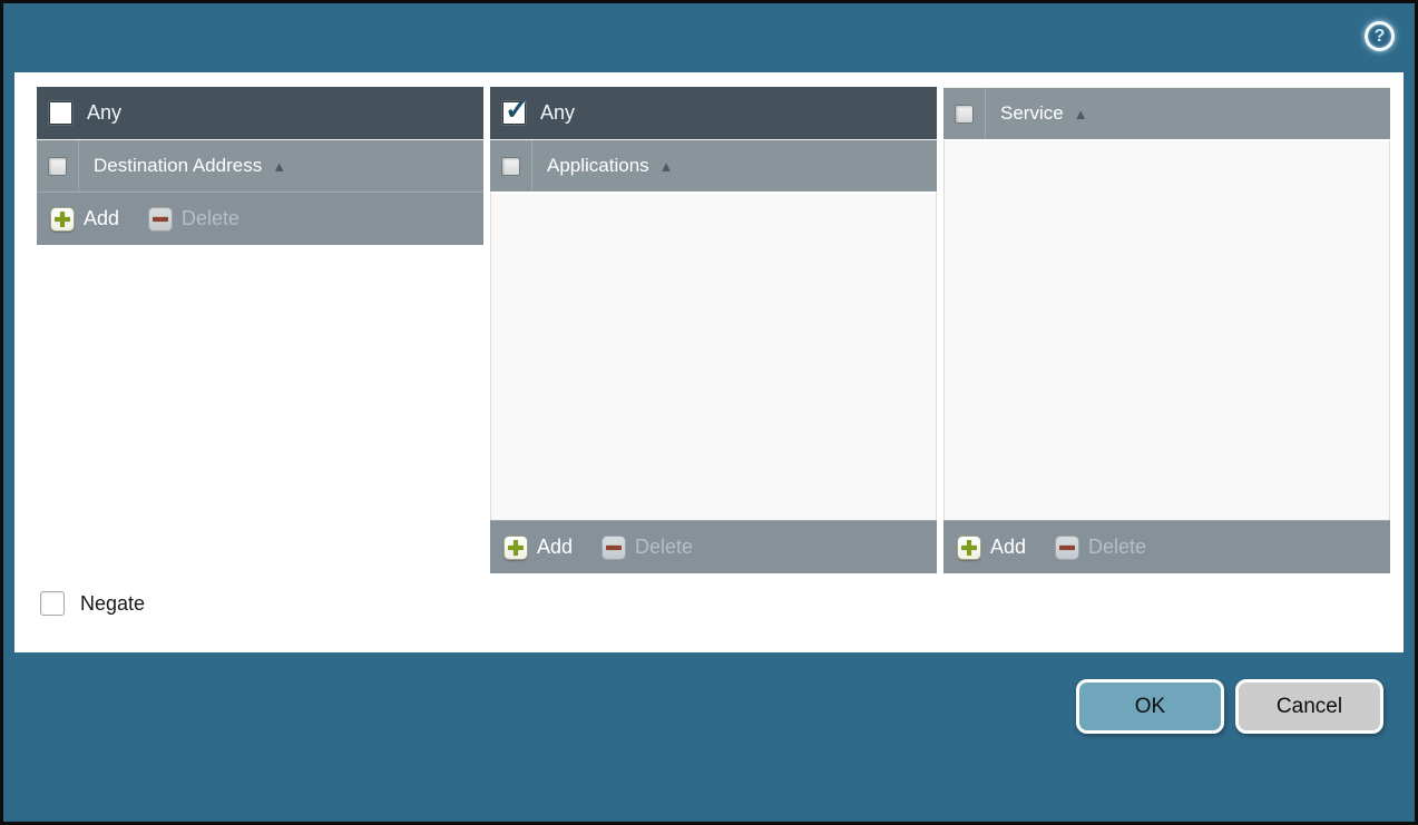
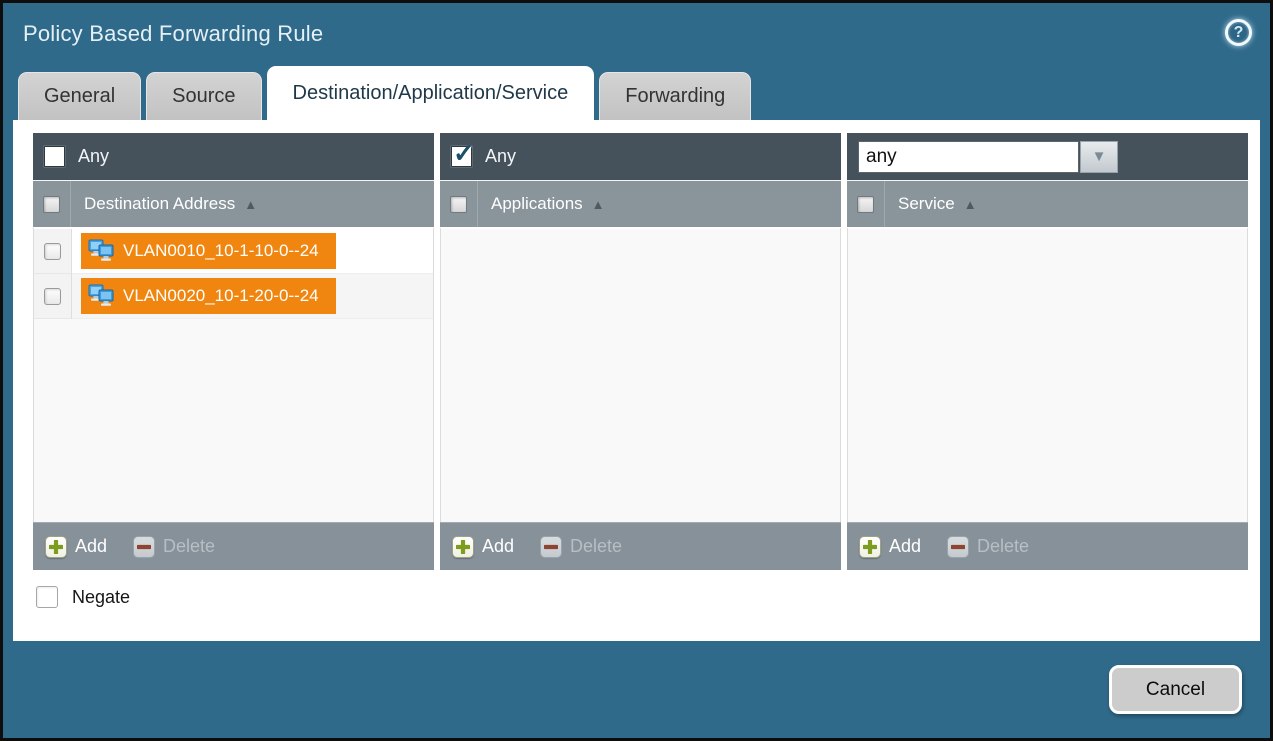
+ Policy Based Forwarding Rule
  ?
+ General
+ Source
+ Destination/Application/Service
+ Forwarding
  Any
  Destination Address
  ▲
+ VLAN0010_10-1-10-0--24
+ VLAN0020_10-1-20-0--24
  Add
  Delete
  Any
  Applications
  ▲
  Add
  Delete
+ any
+ ▼
  Service
  ▲
  Add
  Delete
  Negate
- OK
  Cancel
